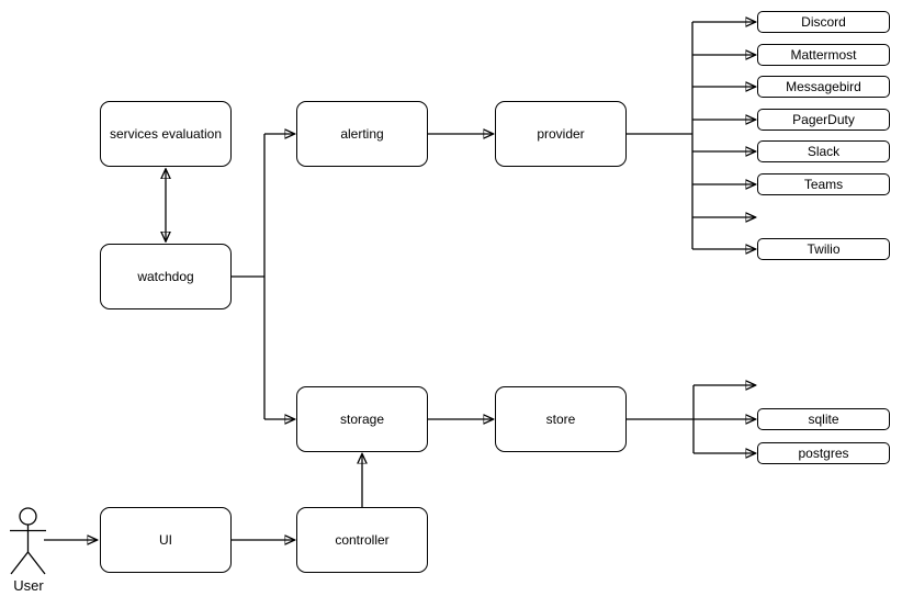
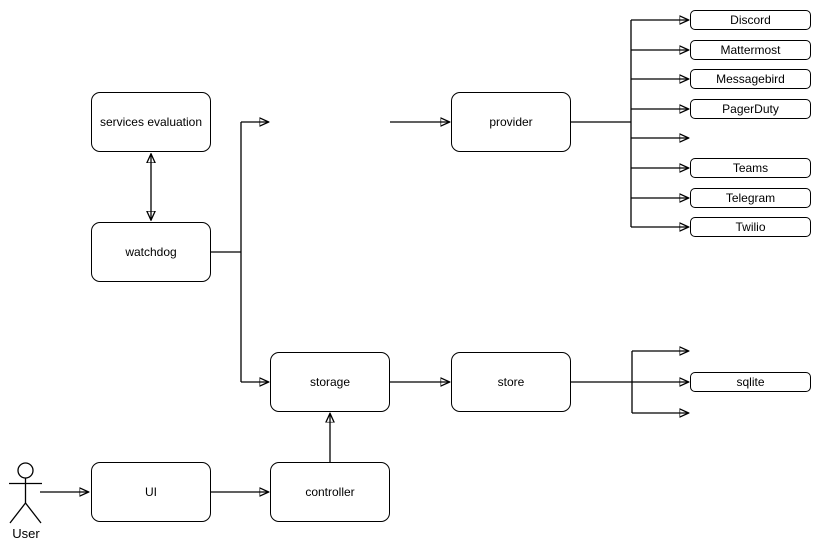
  services evaluation
  watchdog
- alerting
  provider
  storage
  store
  UI
  controller
  Discord
  Mattermost
  Messagebird
  PagerDuty
- Slack
  Teams
+ Telegram
  Twilio
  sqlite
- postgres
  User
